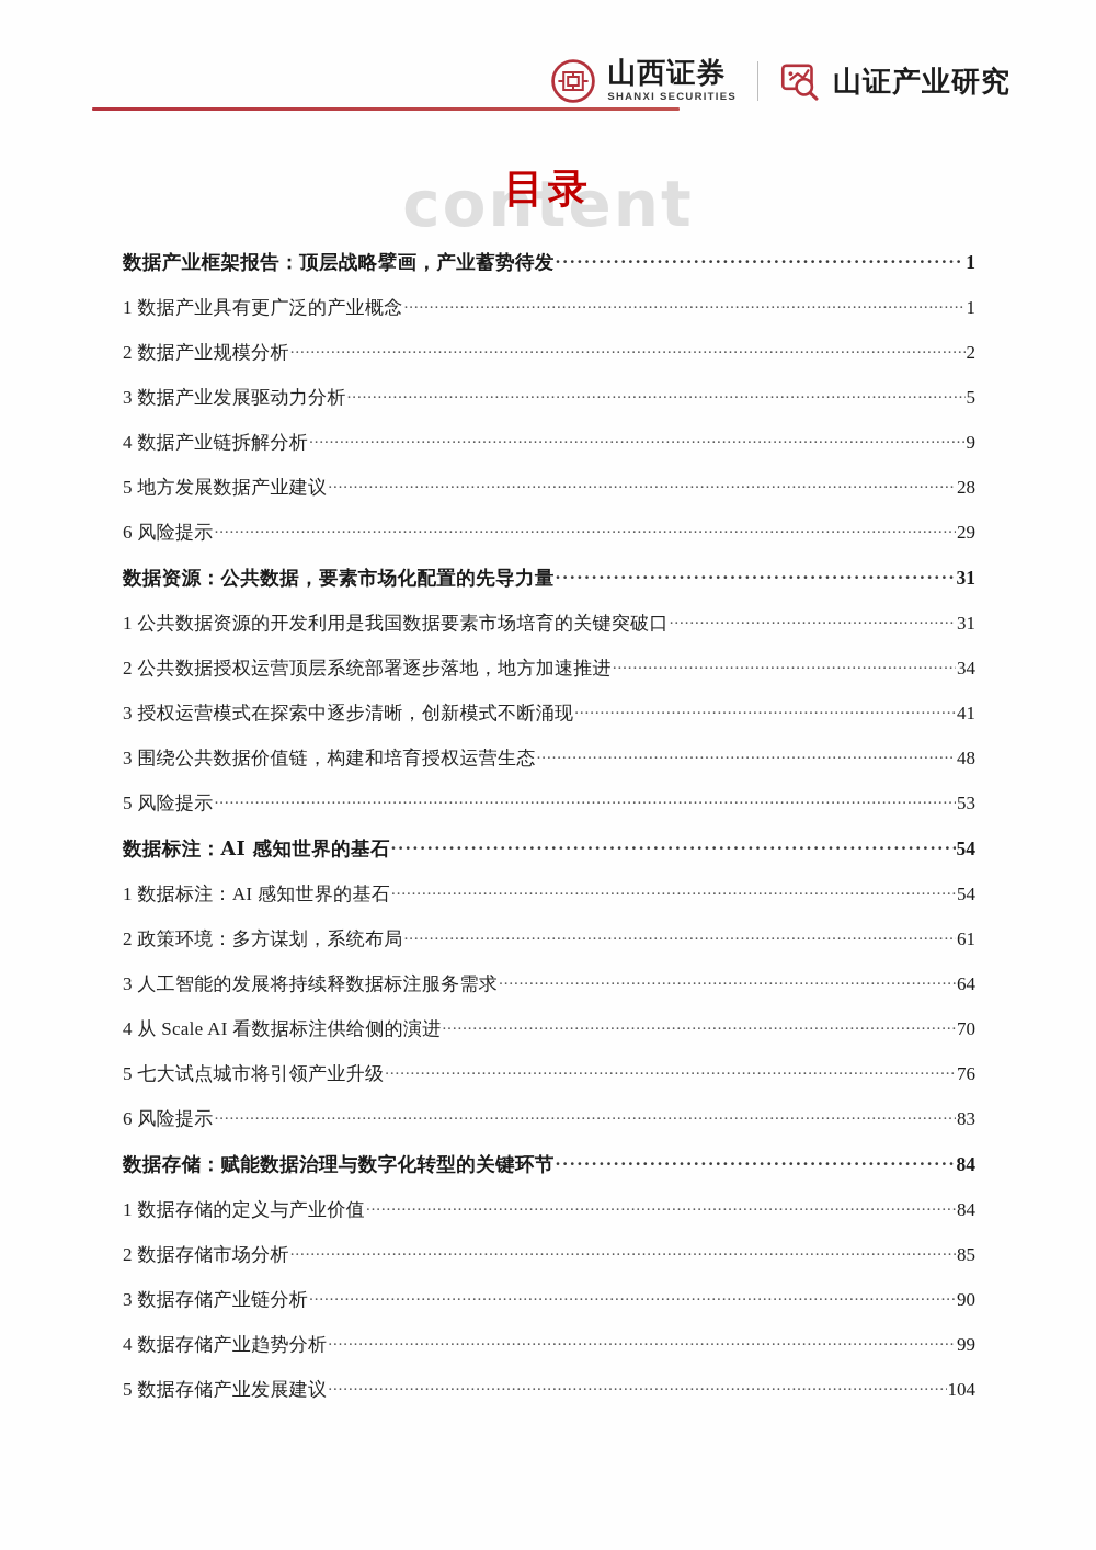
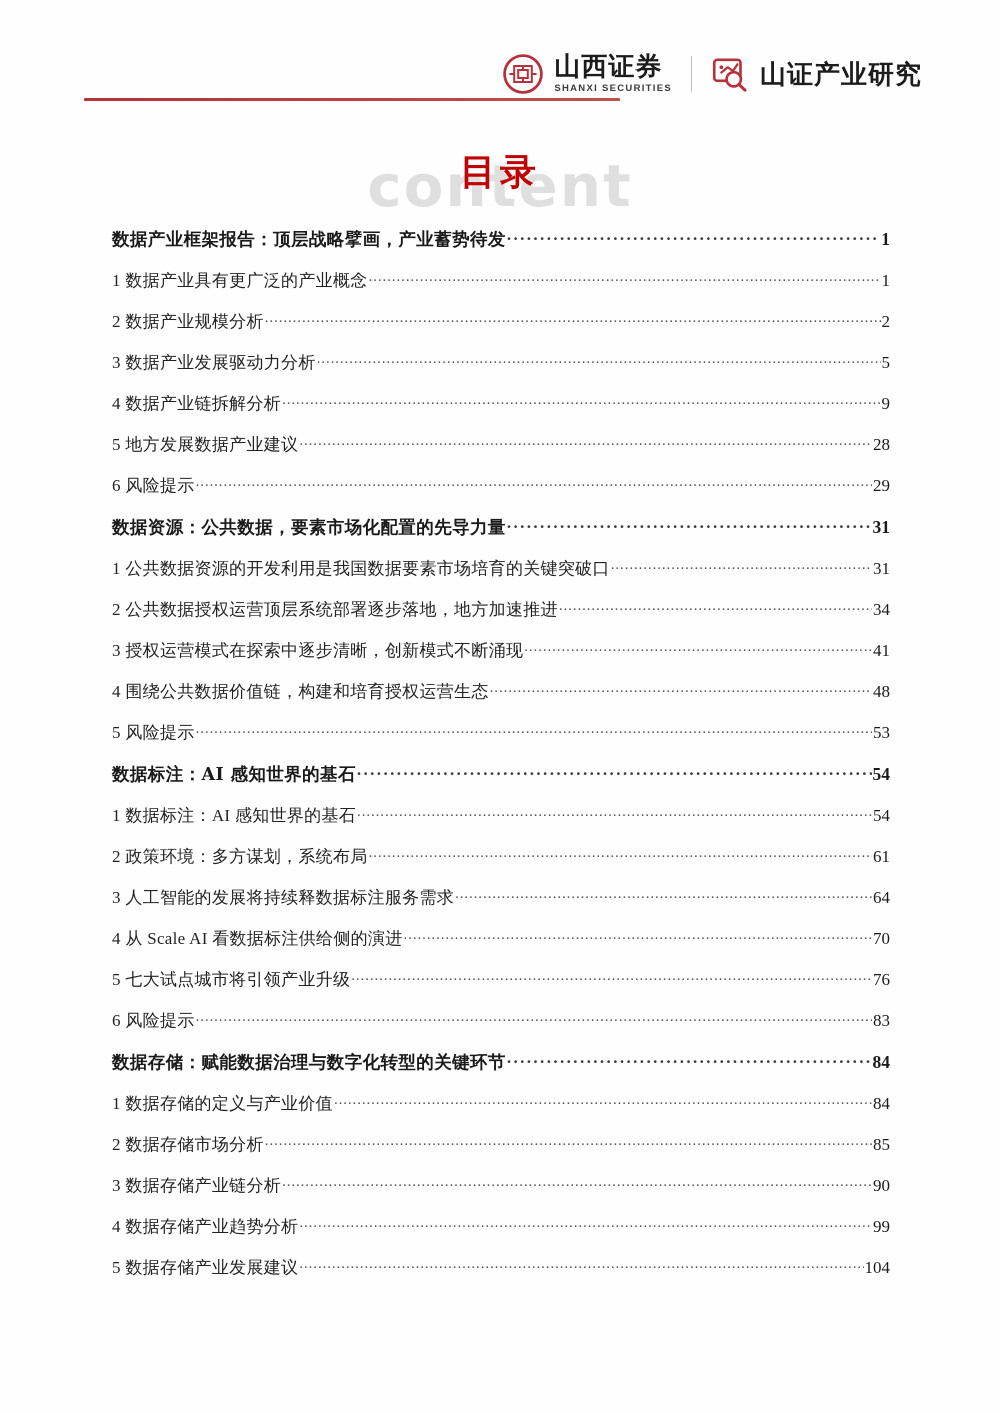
  山西证券
  SHANXI SECURITIES
  山证产业研究
  content
  目录
  数据产业框架报告：顶层战略擘画，产业蓄势待发
  1
  1 数据产业具有更广泛的产业概念
  1
  2 数据产业规模分析
  2
  3 数据产业发展驱动力分析
  5
  4 数据产业链拆解分析
  9
  5 地方发展数据产业建议
  28
  6 风险提示
  29
  数据资源：公共数据，要素市场化配置的先导力量
  31
  1 公共数据资源的开发利用是我国数据要素市场培育的关键突破口
  31
  2 公共数据授权运营顶层系统部署逐步落地，地方加速推进
  34
  3 授权运营模式在探索中逐步清晰，创新模式不断涌现
  41
- 3 围绕公共数据价值链，构建和培育授权运营生态
+ 4 围绕公共数据价值链，构建和培育授权运营生态
  48
  5 风险提示
  53
  数据标注：AI 感知世界的基石
  54
  1 数据标注：AI 感知世界的基石
  54
  2 政策环境：多方谋划，系统布局
  61
  3 人工智能的发展将持续释数据标注服务需求
  64
  4 从 Scale AI 看数据标注供给侧的演进
  70
  5 七大试点城市将引领产业升级
  76
  6 风险提示
  83
  数据存储：赋能数据治理与数字化转型的关键环节
  84
  1 数据存储的定义与产业价值
  84
  2 数据存储市场分析
  85
  3 数据存储产业链分析
  90
  4 数据存储产业趋势分析
  99
  5 数据存储产业发展建议
  104
